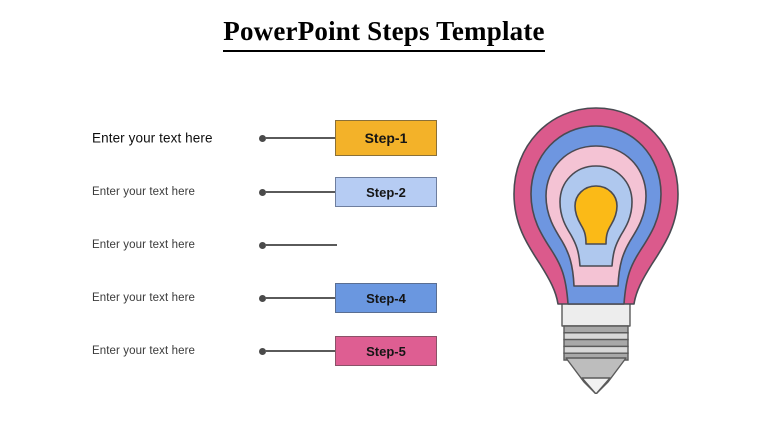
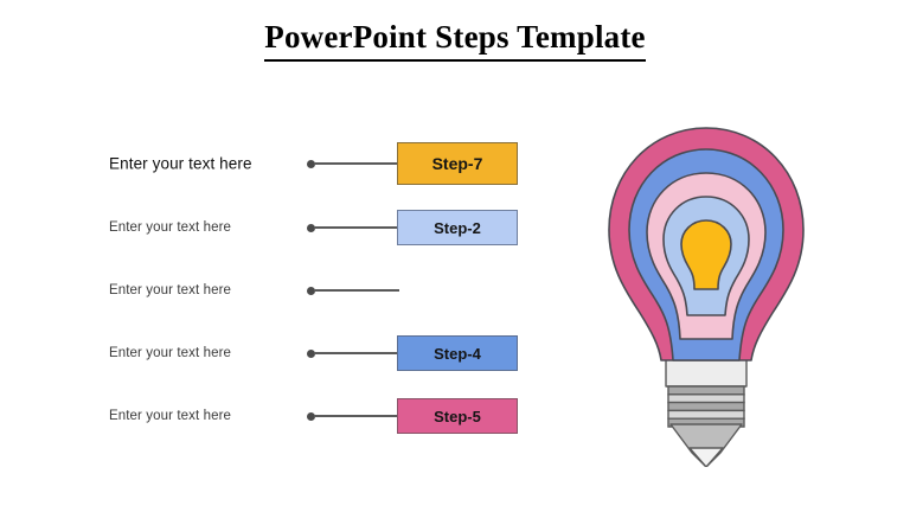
  PowerPoint Steps Template
  Enter your text here
- Step-1
+ Step-7
  Enter your text here
  Step-2
  Enter your text here
  Enter your text here
  Step-4
  Enter your text here
  Step-5
